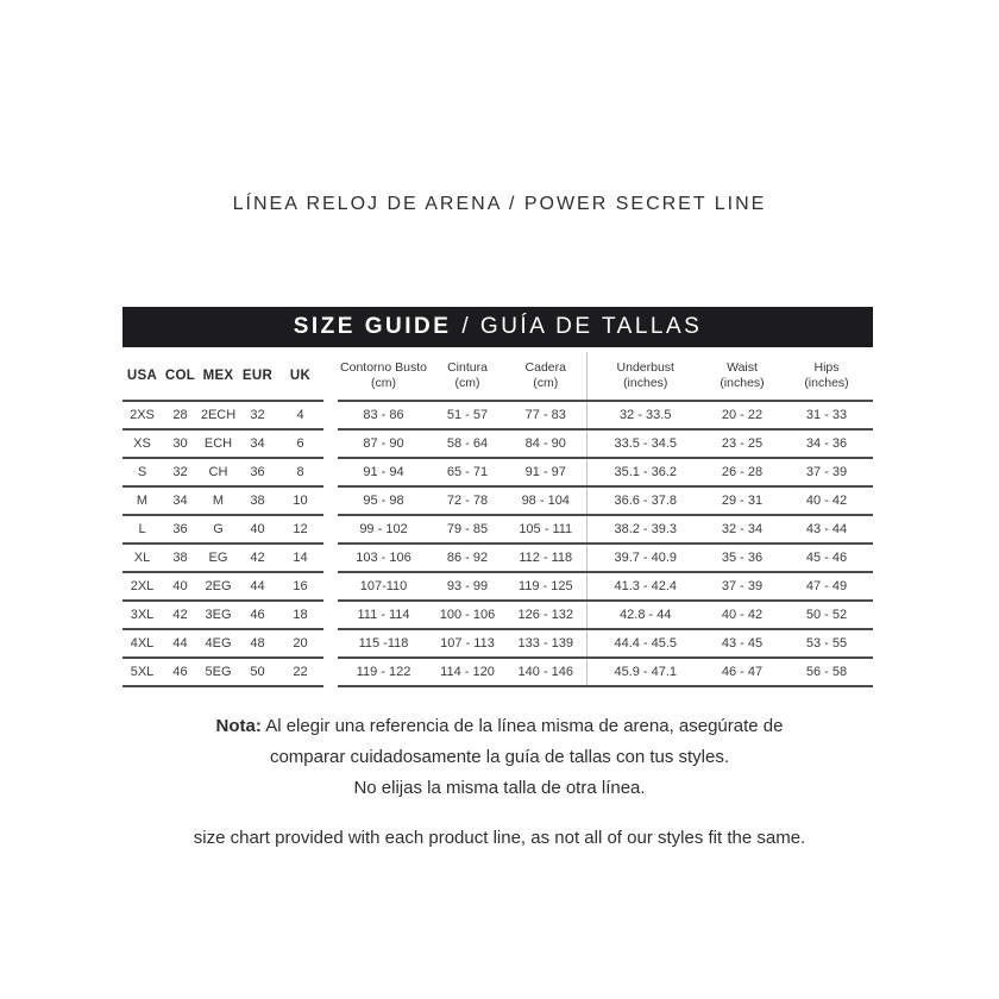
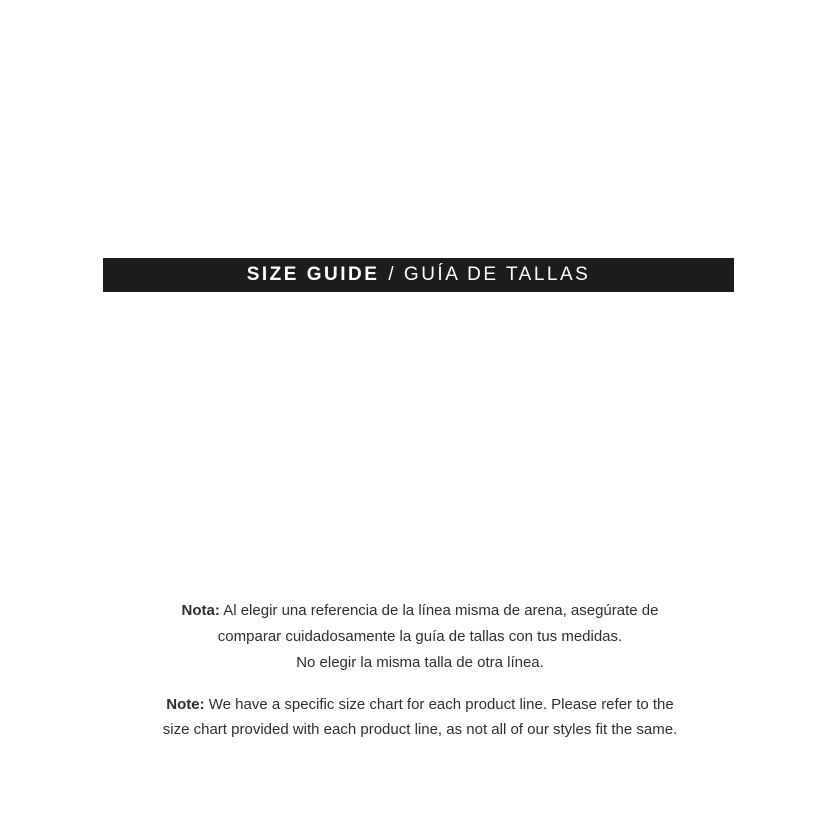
- LÍNEA RELOJ DE ARENA / POWER SECRET LINE
  SIZE GUIDE
  / GUÍA DE TALLAS
- USA	COL	MEX	EUR	UK		Contorno Busto (cm)	Cintura (cm)	Cadera (cm)	Underbust (inches)	Waist (inches)	Hips (inches)
- 2XS	28	2ECH	32	4		83 - 86	51 - 57	77 - 83	32 - 33.5	20 - 22	31 - 33
- XS	30	ECH	34	6		87 - 90	58 - 64	84 - 90	33.5 - 34.5	23 - 25	34 - 36
- S	32	CH	36	8		91 - 94	65 - 71	91 - 97	35.1 - 36.2	26 - 28	37 - 39
- M	34	M	38	10		95 - 98	72 - 78	98 - 104	36.6 - 37.8	29 - 31	40 - 42
- L	36	G	40	12		99 - 102	79 - 85	105 - 111	38.2 - 39.3	32 - 34	43 - 44
- XL	38	EG	42	14		103 - 106	86 - 92	112 - 118	39.7 - 40.9	35 - 36	45 - 46
- 2XL	40	2EG	44	16		107-110	93 - 99	119 - 125	41.3 - 42.4	37 - 39	47 - 49
- 3XL	42	3EG	46	18		111 - 114	100 - 106	126 - 132	42.8 - 44	40 - 42	50 - 52
- 4XL	44	4EG	48	20		115 -118	107 - 113	133 - 139	44.4 - 45.5	43 - 45	53 - 55
- 5XL	46	5EG	50	22		119 - 122	114 - 120	140 - 146	45.9 - 47.1	46 - 47	56 - 58
  Nota: Al elegir una referencia de la línea misma de arena, asegúrate de
- comparar cuidadosamente la guía de tallas con tus styles.
+ comparar cuidadosamente la guía de tallas con tus medidas.
- No elijas la misma talla de otra línea.
+ No elegir la misma talla de otra línea.
+ Note: We have a specific size chart for each product line. Please refer to the
  size chart provided with each product line, as not all of our styles fit the same.
